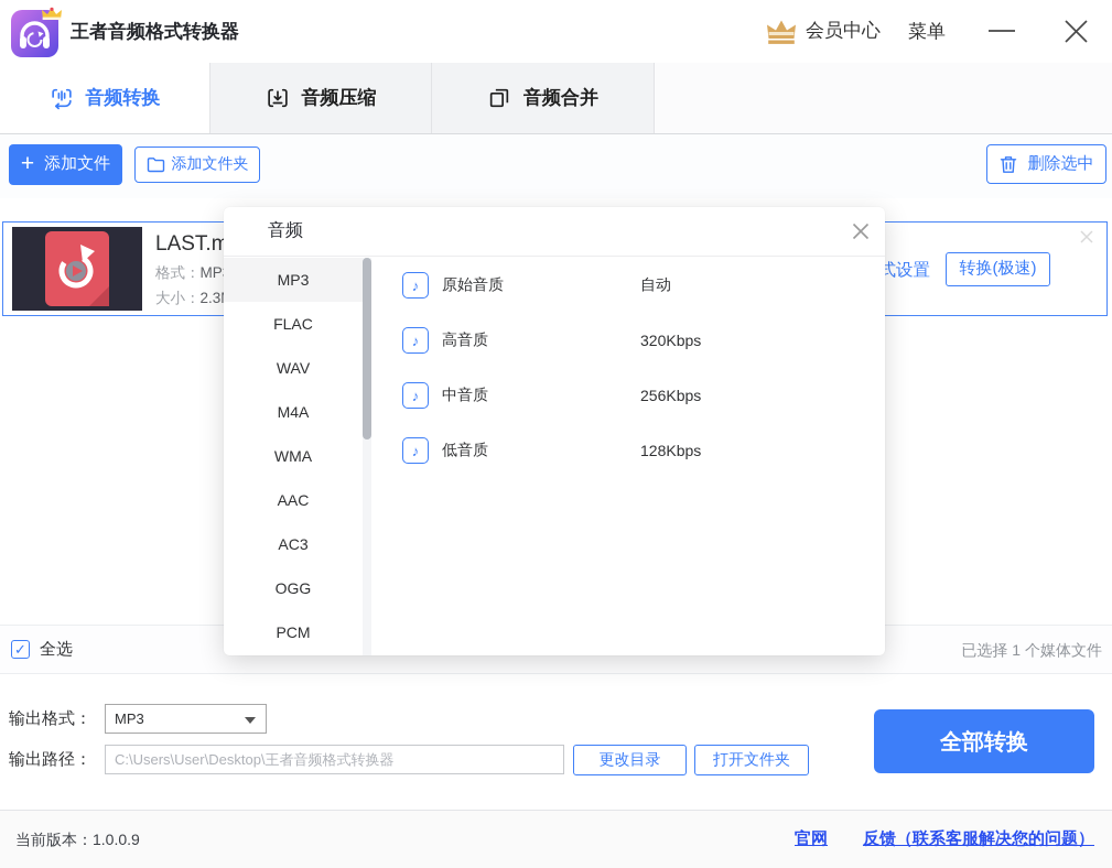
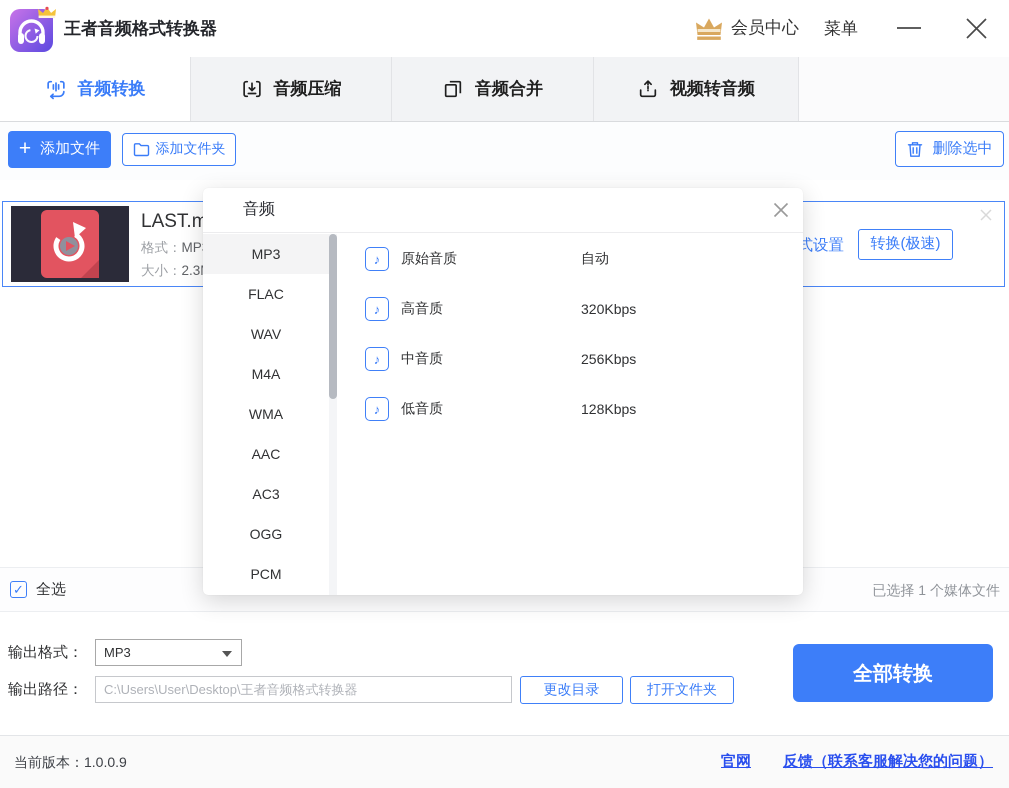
  王者音频格式转换器
  会员中心
  菜单
  音频转换
  音频压缩
  音频合并
+ 视频转音频
  +
  添加文件
  添加文件夹
  删除选中
  LAST.m
  格式：MP
  大小：2.3
  式设置
  转换(极速)
  ✓
  全选
  已选择 1 个媒体文件
  输出格式：
  MP3
  输出路径：
  C:\Users\User\Desktop\王者音频格式转换器
  更改目录
  打开文件夹
  全部转换
  当前版本：1.0.0.9
  官网
  反馈（联系客服解决您的问题）
  音频
  MP3
  FLAC
  WAV
  M4A
  WMA
  AAC
  AC3
  OGG
  PCM
  ♪
  原始音质
  自动
  ♪
  高音质
  320Kbps
  ♪
  中音质
  256Kbps
  ♪
  低音质
  128Kbps
